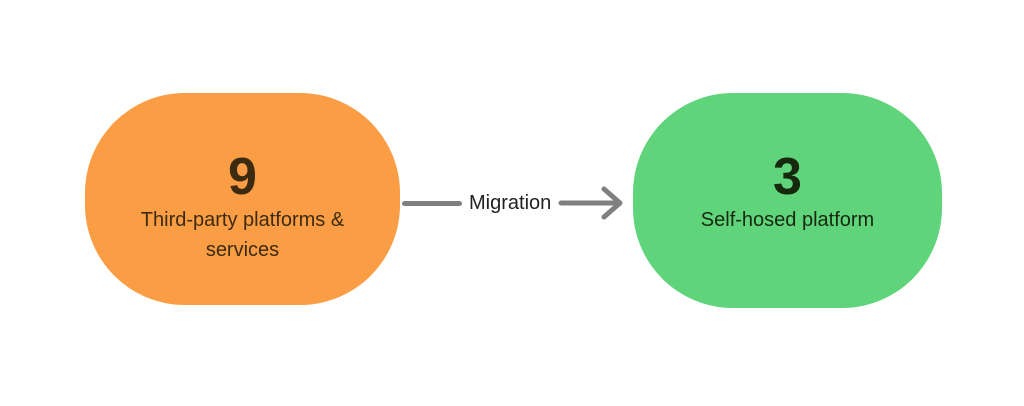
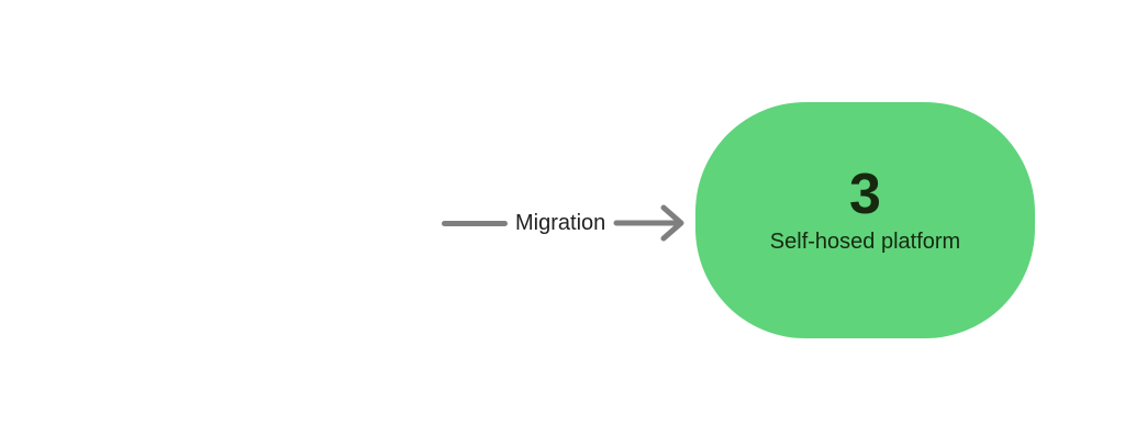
- 9
- Third-party platforms &
- services
  Migration
  3
  Self-hosed platform
